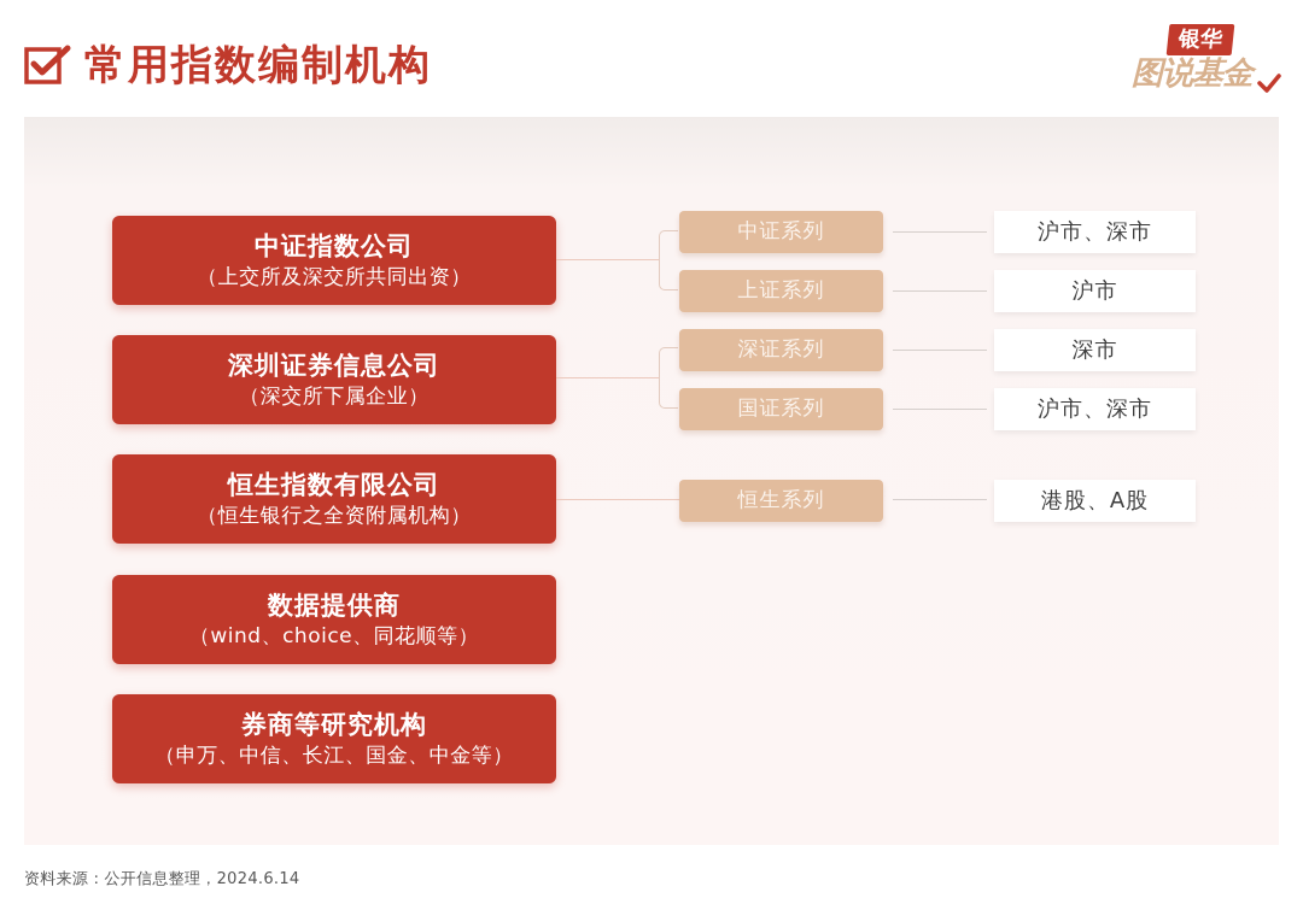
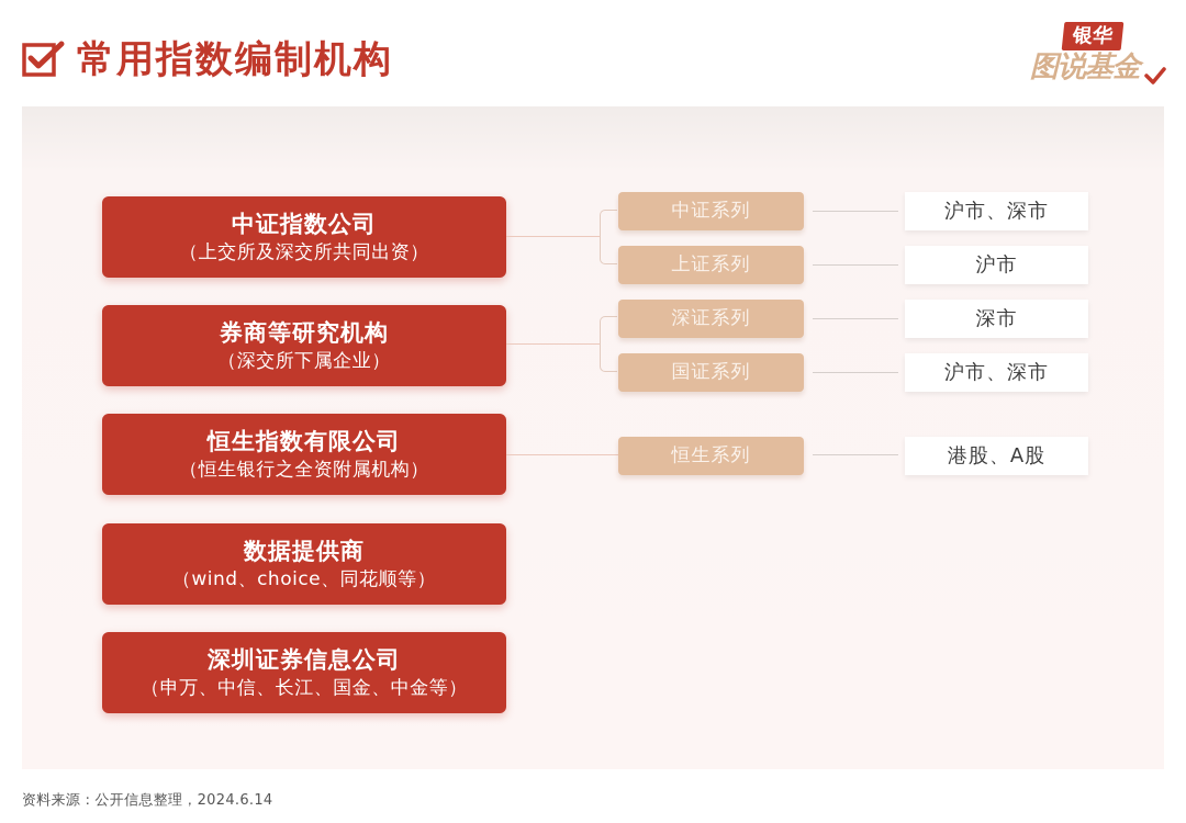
  常用指数编制机构
  图说基金
  中证指数公司
  （上交所及深交所共同出资）
- 深圳证券信息公司
+ 券商等研究机构
  （深交所下属企业）
  恒生指数有限公司
  （恒生银行之全资附属机构）
  数据提供商
  （wind、choice、同花顺等）
- 券商等研究机构
+ 深圳证券信息公司
  （申万、中信、长江、国金、中金等）
  中证系列
  上证系列
  深证系列
  国证系列
  恒生系列
  沪市、深市
  沪市
  深市
  沪市、深市
  港股、A股
  资料来源：公开信息整理，2024.6.14
